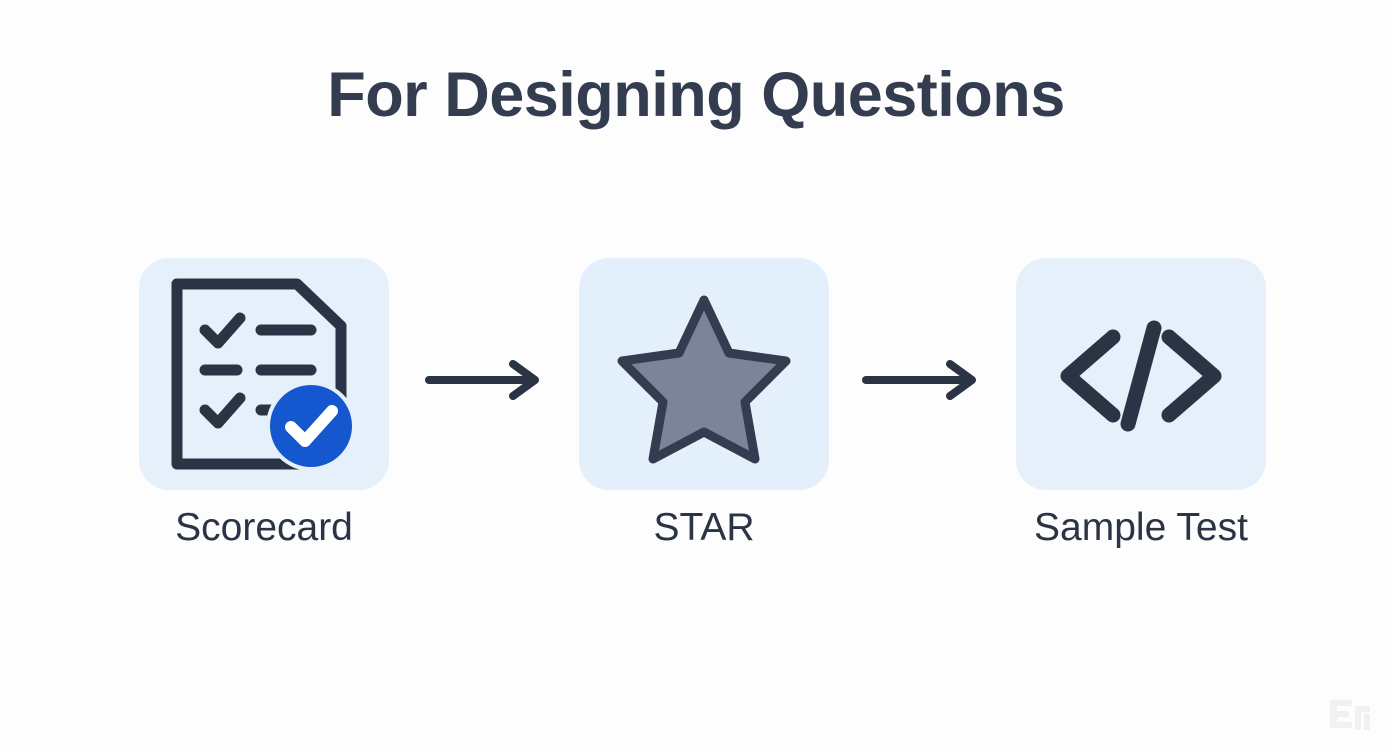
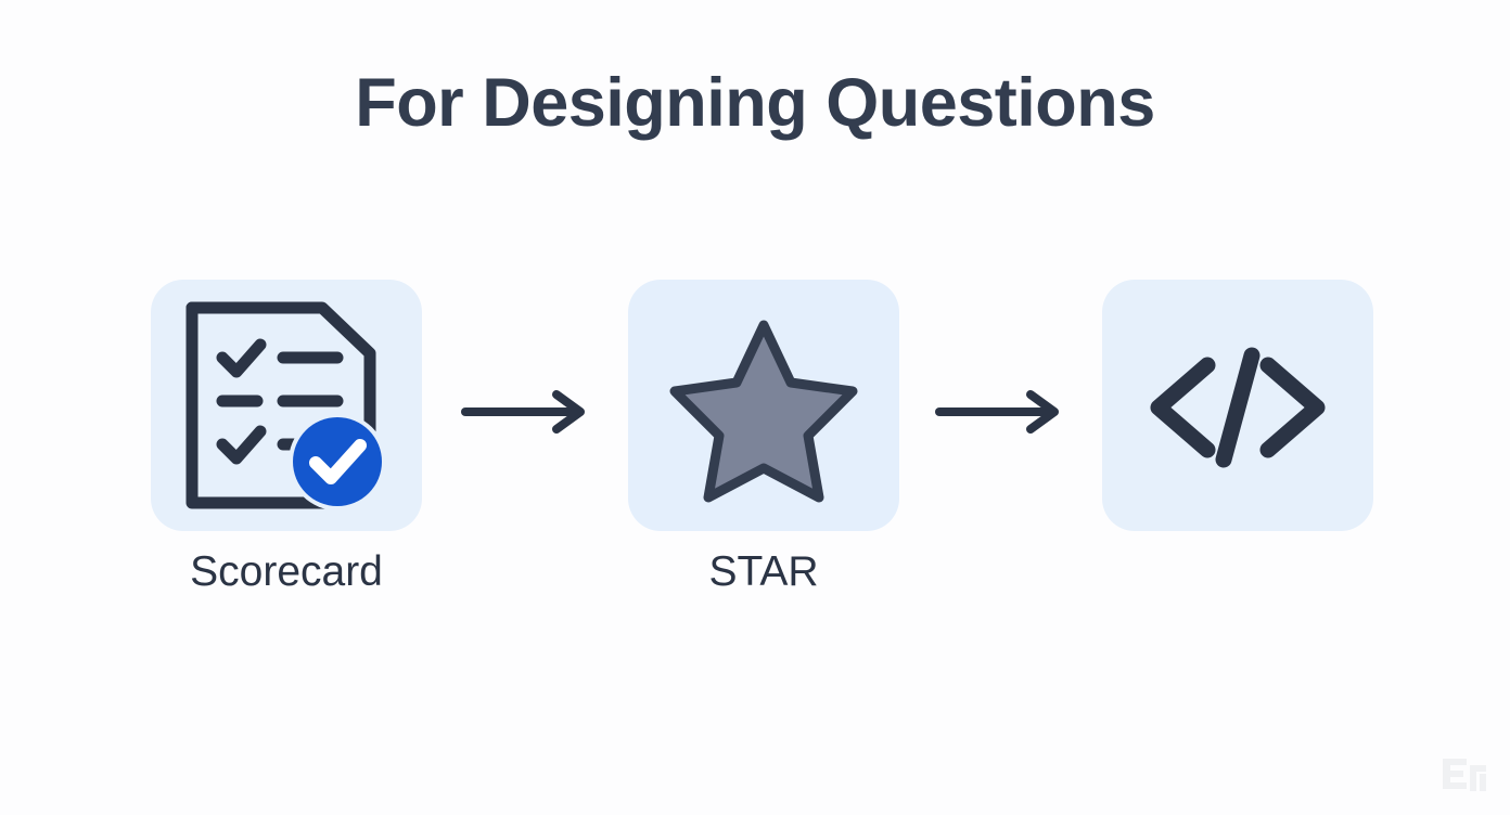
  For Designing Questions
  Scorecard
  STAR
- Sample Test
